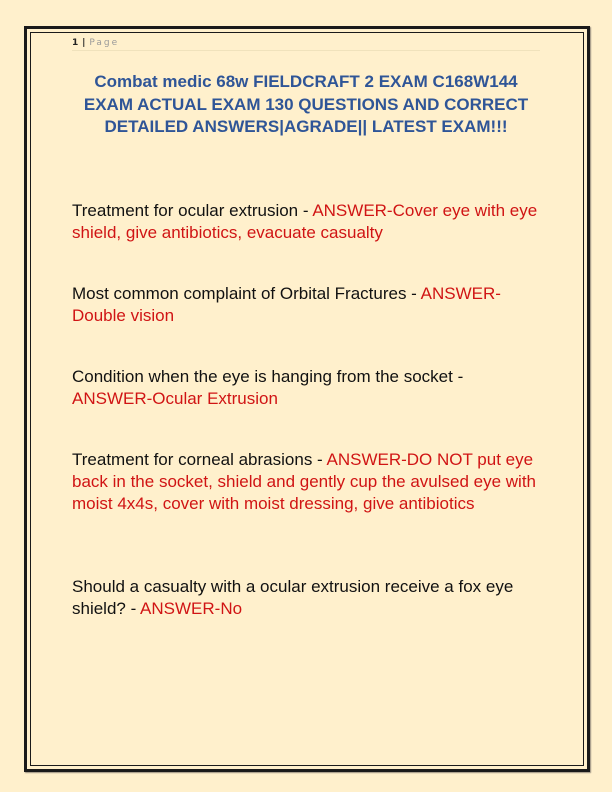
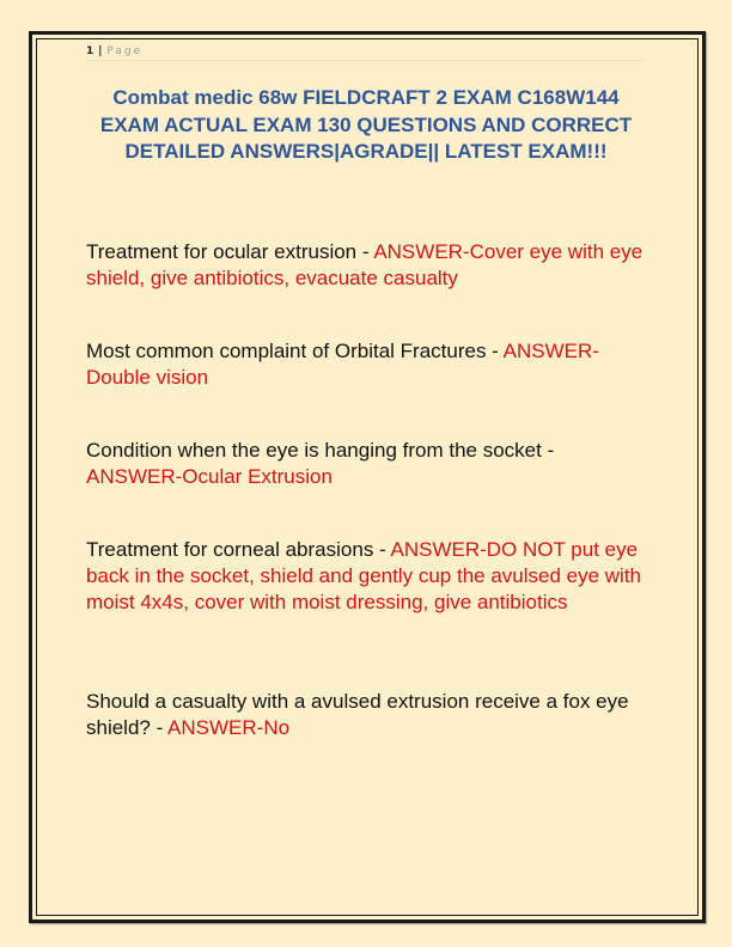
  1 | Page
  Combat medic 68w FIELDCRAFT 2 EXAM C168W144 EXAM ACTUAL EXAM 130 QUESTIONS AND CORRECT DETAILED ANSWERS|AGRADE|| LATEST EXAM!!!
  Treatment for ocular extrusion - ANSWER-Cover eye with eye shield, give antibiotics, evacuate casualty
  Most common complaint of Orbital Fractures - ANSWER-Double vision
  Condition when the eye is hanging from the socket - ANSWER-Ocular Extrusion
  Treatment for corneal abrasions - ANSWER-DO NOT put eye back in the socket, shield and gently cup the avulsed eye with moist 4x4s, cover with moist dressing, give antibiotics
- Should a casualty with a ocular extrusion receive a fox eye shield? - ANSWER-No
+ Should a casualty with a avulsed extrusion receive a fox eye shield? - ANSWER-No
